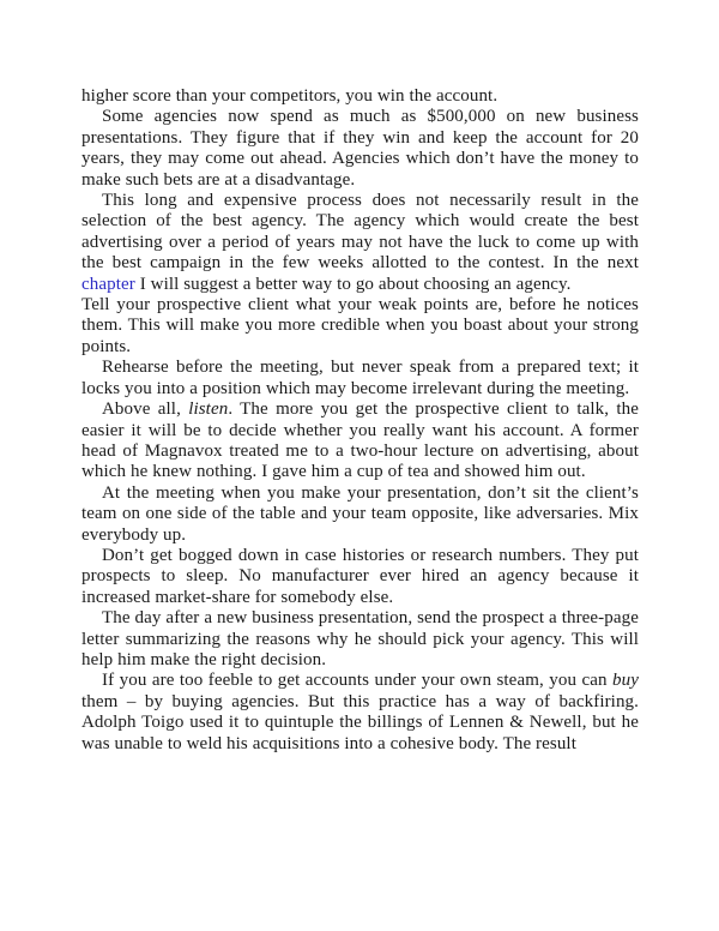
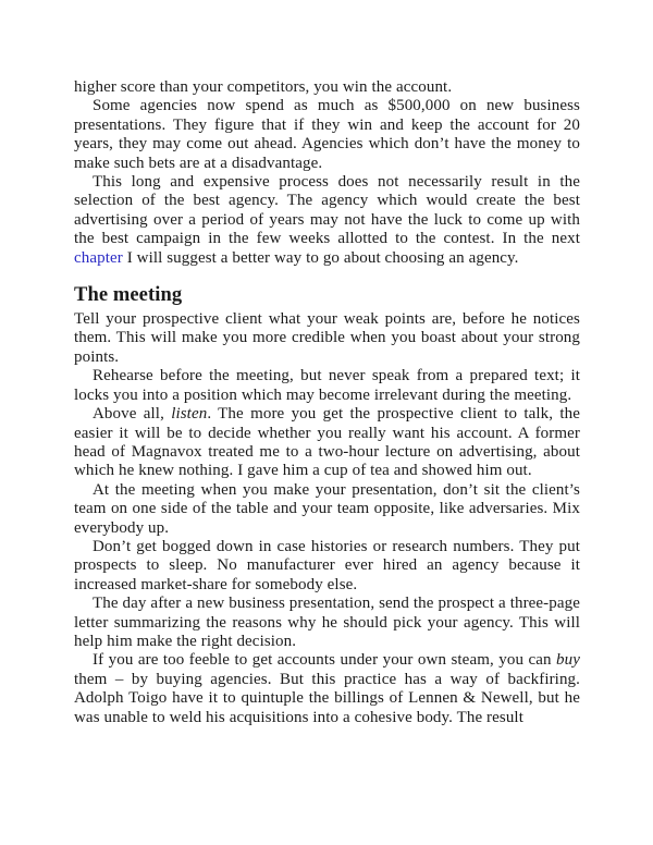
  higher score than your competitors, you win the account.
  Some agencies now spend as much as $500,000 on new business presentations. They figure that if they win and keep the account for 20 years, they may come out ahead. Agencies which don’t have the money to make such bets are at a disadvantage.
  This long and expensive process does not necessarily result in the selection of the best agency. The agency which would create the best advertising over a period of years may not have the luck to come up with the best campaign in the few weeks allotted to the contest. In the next chapter I will suggest a better way to go about choosing an agency.
+ The meeting
  Tell your prospective client what your weak points are, before he notices them. This will make you more credible when you boast about your strong points.
  Rehearse before the meeting, but never speak from a prepared text; it locks you into a position which may become irrelevant during the meeting.
  Above all, listen. The more you get the prospective client to talk, the easier it will be to decide whether you really want his account. A former head of Magnavox treated me to a two-hour lecture on advertising, about which he knew nothing. I gave him a cup of tea and showed him out.
  At the meeting when you make your presentation, don’t sit the client’s team on one side of the table and your team opposite, like adversaries. Mix everybody up.
  Don’t get bogged down in case histories or research numbers. They put prospects to sleep. No manufacturer ever hired an agency because it increased market-share for somebody else.
  The day after a new business presentation, send the prospect a three-page letter summarizing the reasons why he should pick your agency. This will help him make the right decision.
- If you are too feeble to get accounts under your own steam, you can buy them – by buying agencies. But this practice has a way of backfiring. Adolph Toigo used it to quintuple the billings of Lennen & Newell, but he was unable to weld his acquisitions into a cohesive body. The result
+ If you are too feeble to get accounts under your own steam, you can buy them – by buying agencies. But this practice has a way of backfiring. Adolph Toigo have it to quintuple the billings of Lennen & Newell, but he was unable to weld his acquisitions into a cohesive body. The result
